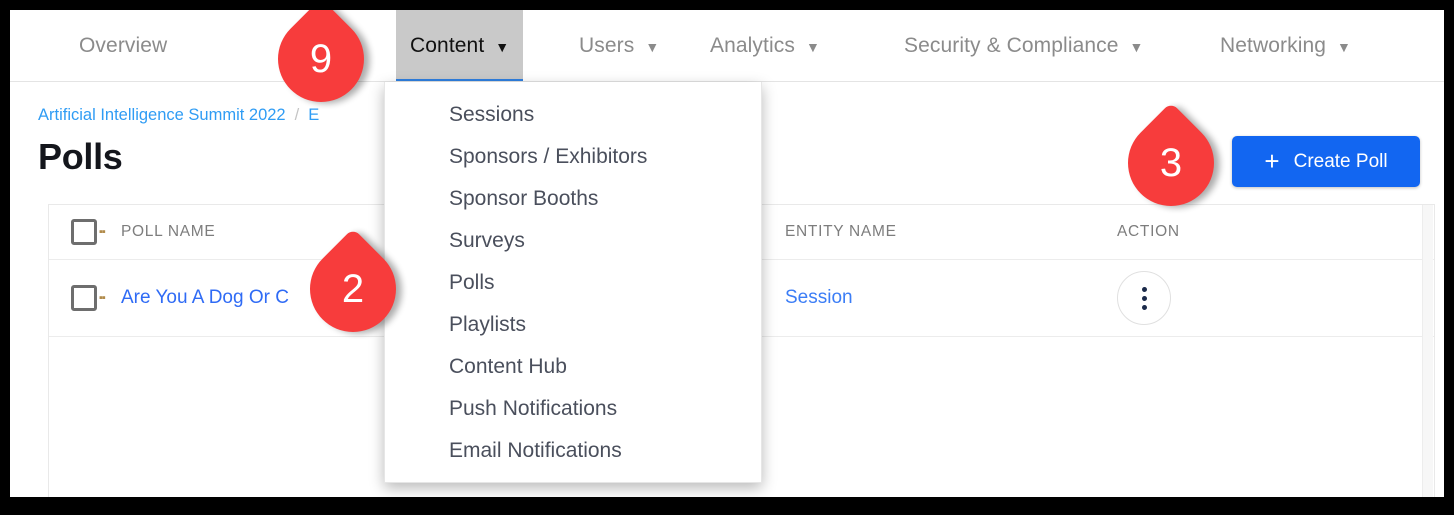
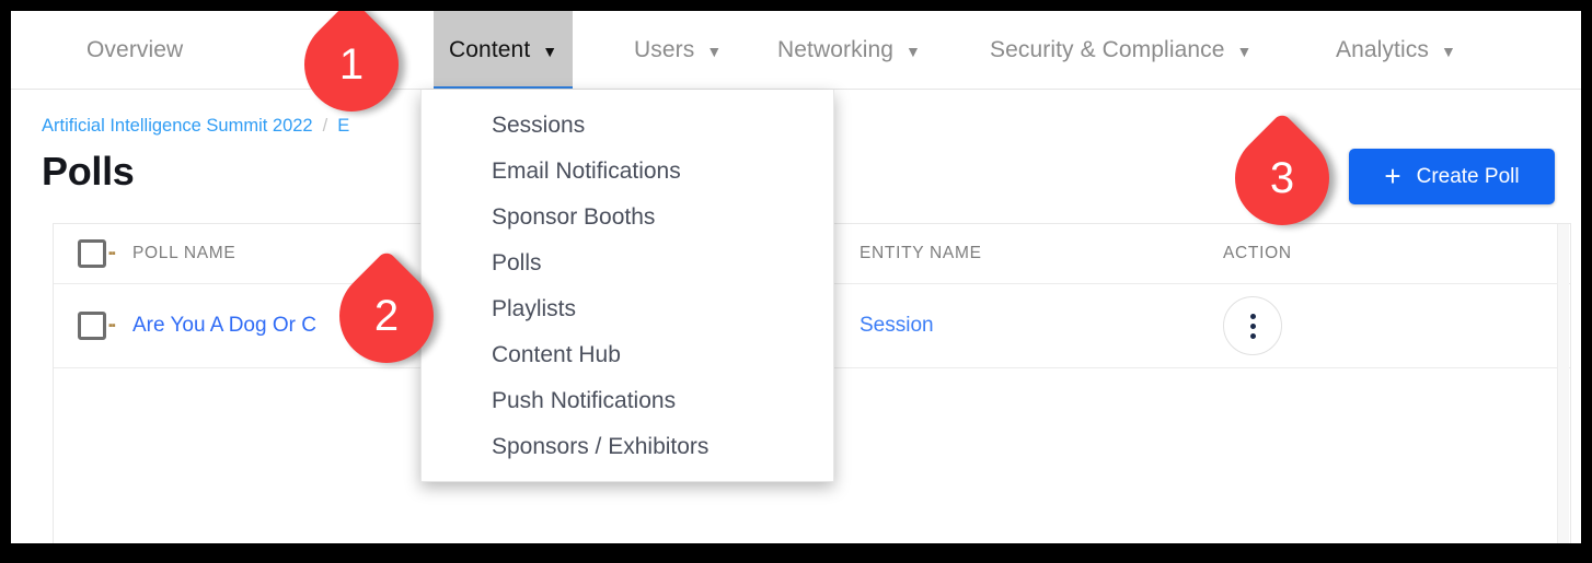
  Overview
  Content
  ▼
  Users
  ▼
- Analytics
+ Networking
  ▼
  Security & Compliance
  ▼
- Networking
+ Analytics
  ▼
  Artificial Intelligence Summit 2022
  /
  E
  Polls
  +
  Create Poll
  ▪▪
  POLL NAME
  ENTITY NAME
  ACTION
  ▪▪
  Are You A Dog Or C
  Session
  Sessions
- Sponsors / Exhibitors
+ Email Notifications
  Sponsor Booths
- Surveys
  Polls
  Playlists
  Content Hub
  Push Notifications
- Email Notifications
+ Sponsors / Exhibitors
- 9
+ 1
  2
  3
